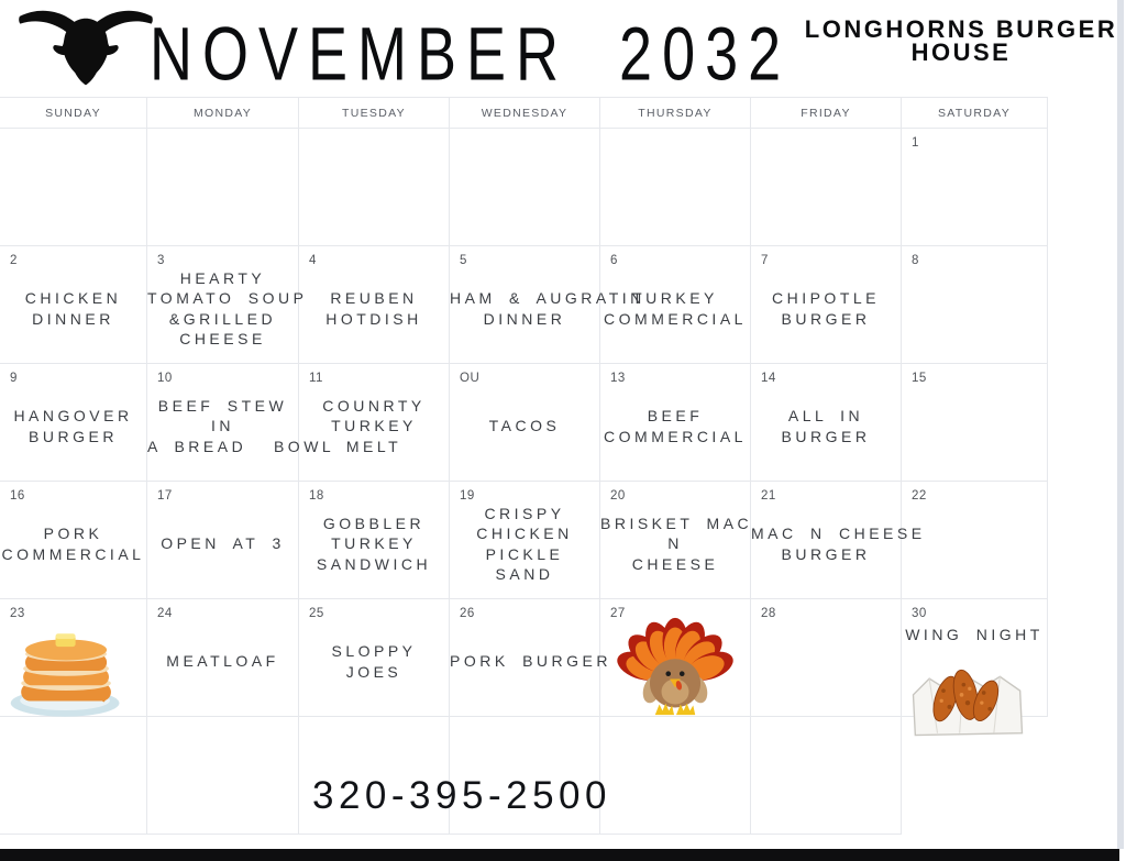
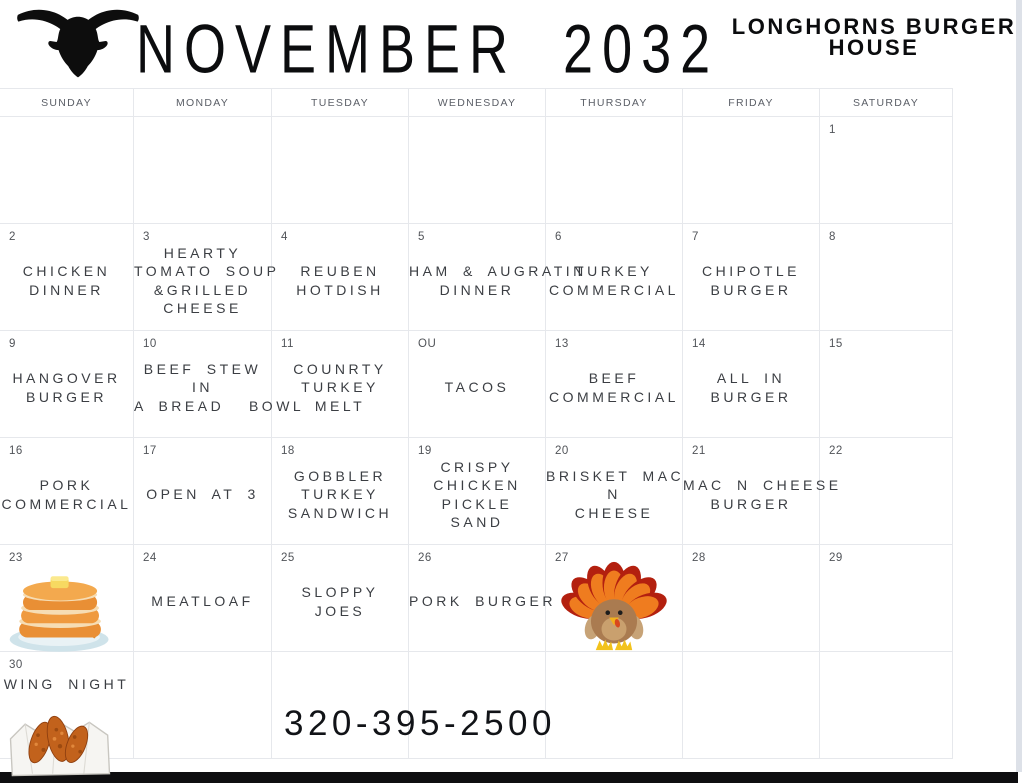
  NOVEMBER 2032
  LONGHORNS BURGER
  HOUSE
  SUNDAY
  MONDAY
  TUESDAY
  WEDNESDAY
  THURSDAY
  FRIDAY
  SATURDAY
  1
  2
  CHICKEN
  DINNER
  3
  HEARTY
  TOMATO SOU
  &GRILLED
  CHEESE
  4
  REUBEN
  HOTDISH
  5
  DINNER
  6
  TURKEY
  COMMERCIAL
  7
  CHIPOTLE
  BURGER
  8
  9
  HANGOVER
  BURGER
  10
  BEEF STEW
  IN
  A BREAD BO
  11
  COUNRTY
  TURKEY
  MELT
  OU
  TACOS
  13
  BEEF
  COMMERCIAL
  14
  ALL IN
  BURGER
  15
  16
  PORK
  COMMERCIAL
  17
  OPEN AT 3
  18
  GOBBLER
  TURKEY
  SANDWICH
  19
  CRISPY
  CHICKEN
  PICKLE
  SAND
  20
  BRISKET MAC
  N
  CHEESE
  21
  MAC N CHEE
  BURGER
  22
  23
  24
  MEATLOAF
  25
  SLOPPY
  JOES
  26
  PORK BURGE
  27
  28
+ 29
  30
  WING NIGHT
  320-395-2500
